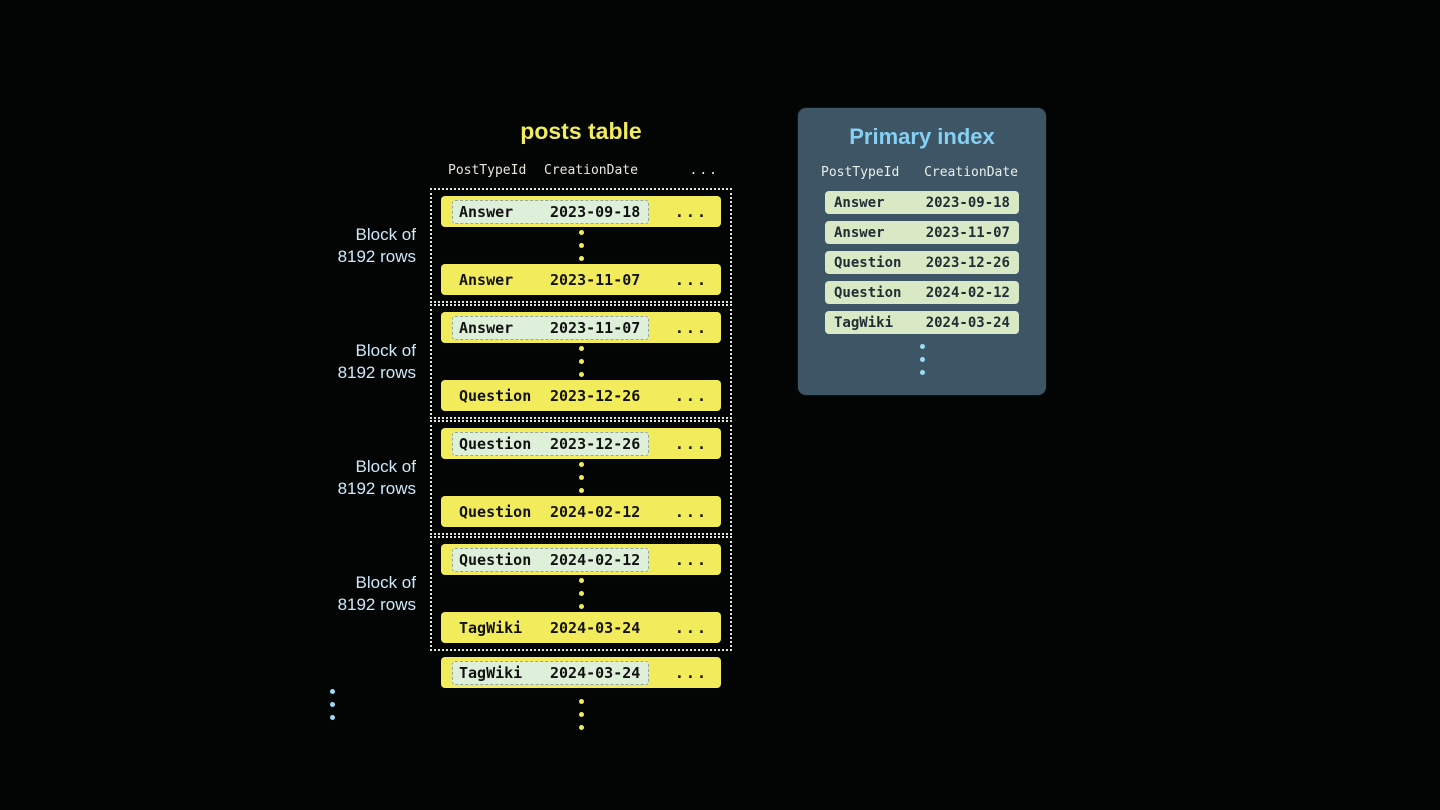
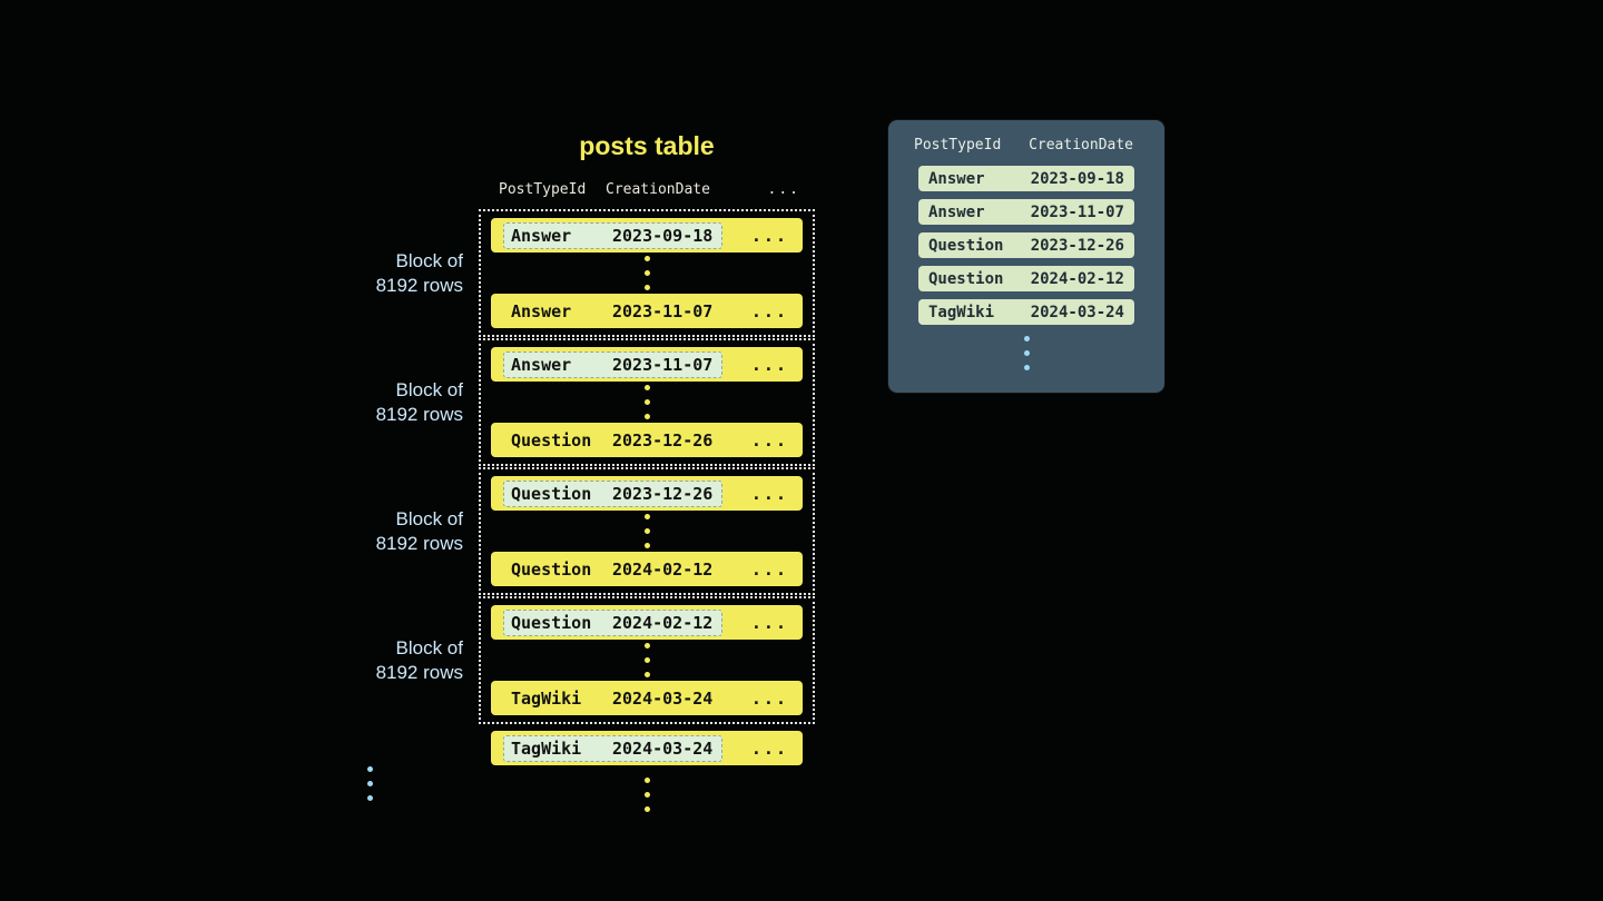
  posts table
  PostTypeId
  CreationDate
  ...
  Block of
  8192 rows
  Answer
  2023-09-18
  ...
  Answer
  2023-11-07
  ...
  Block of
  8192 rows
  Answer
  2023-11-07
  ...
  Question
  2023-12-26
  ...
  Block of
  8192 rows
  Question
  2023-12-26
  ...
  Question
  2024-02-12
  ...
  Block of
  8192 rows
  Question
  2024-02-12
  ...
  TagWiki
  2024-03-24
  ...
  TagWiki
  2024-03-24
  ...
- Primary index
  PostTypeId
  CreationDate
  Answer
  2023-09-18
  Answer
  2023-11-07
  Question
  2023-12-26
  Question
  2024-02-12
  TagWiki
  2024-03-24
